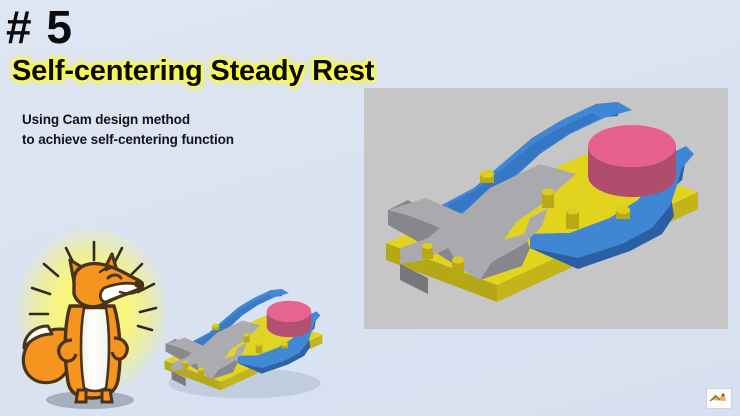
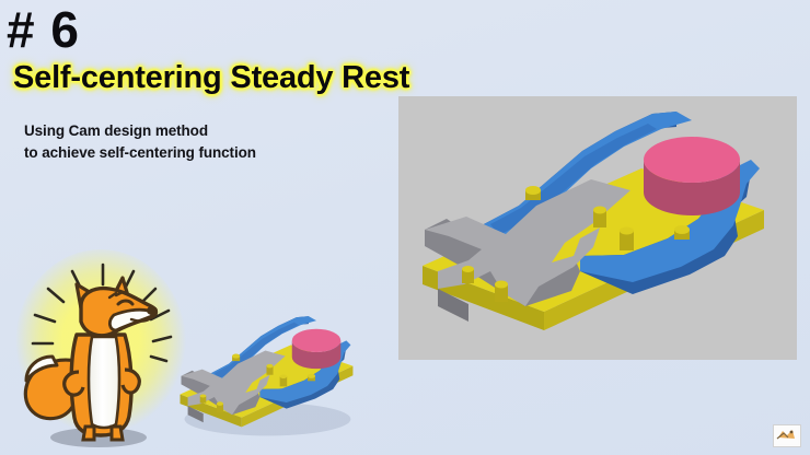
- # 5
+ # 6
  Self-centering Steady Rest
  Using Cam design method
  to achieve self-centering function
